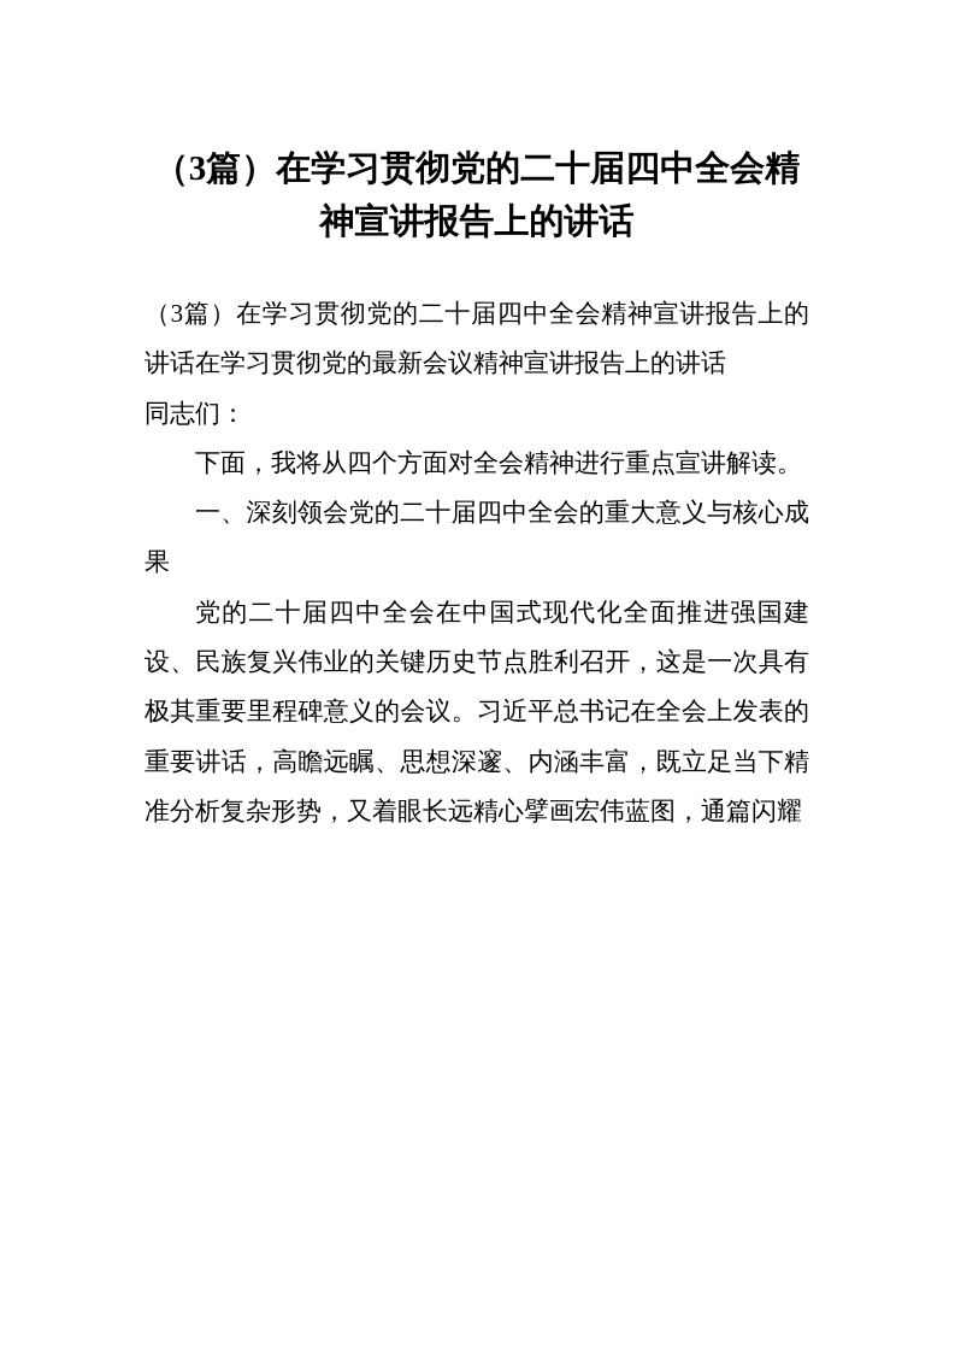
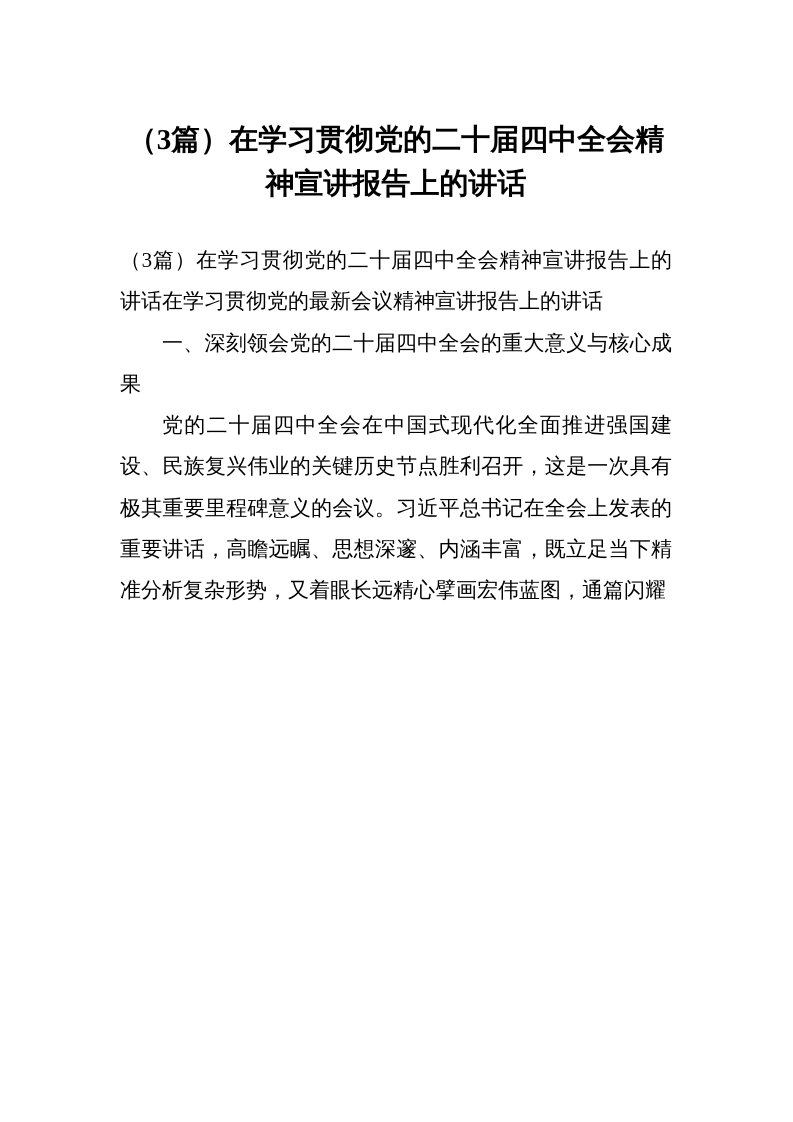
  （3篇）在学习贯彻党的二十届四中全会精神宣讲报告上的讲话
  （3篇）在学习贯彻党的二十届四中全会精神宣讲报告上的讲话在学习贯彻党的最新会议精神宣讲报告上的讲话
- 同志们：
- 下面，我将从四个方面对全会精神进行重点宣讲解读。
  一、深刻领会党的二十届四中全会的重大意义与核心成果
  党的二十届四中全会在中国式现代化全面推进强国建设、民族复兴伟业的关键历史节点胜利召开，这是一次具有极其重要里程碑意义的会议。习近平总书记在全会上发表的重要讲话，高瞻远瞩、思想深邃、内涵丰富，既立足当下精准分析复杂形势，又着眼长远精心擘画宏伟蓝图，通篇闪耀
